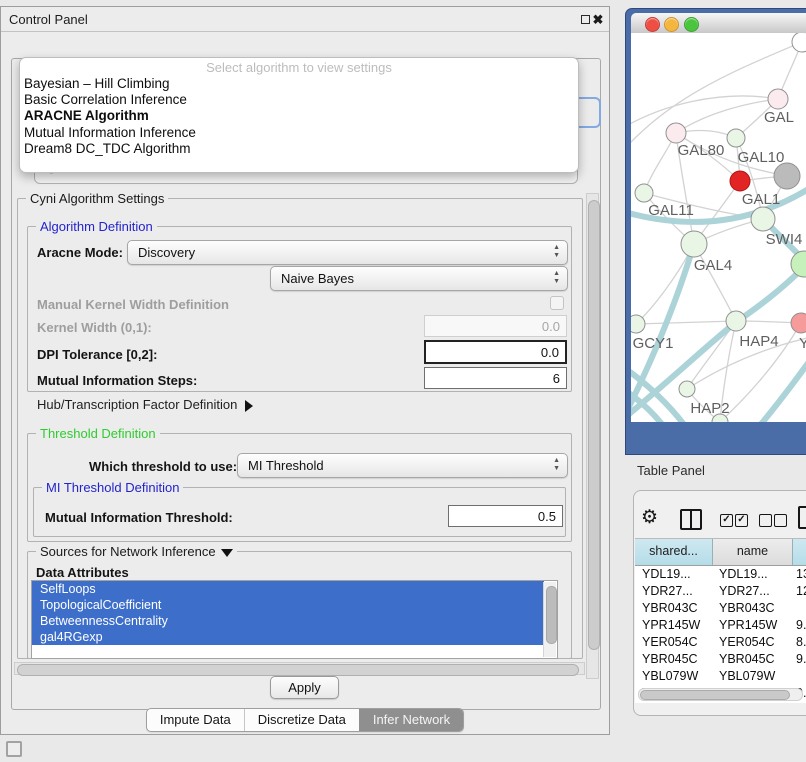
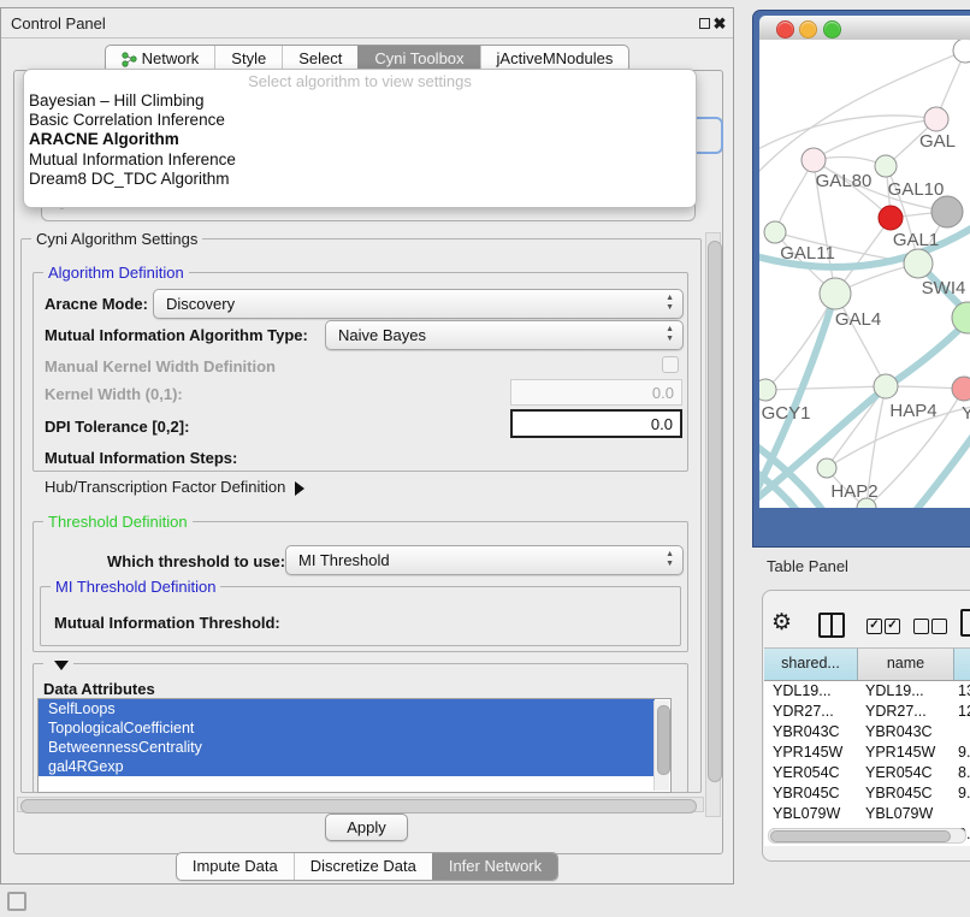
  Control Panel
  ✖
+ Network
+ Style
+ Select
+ Cyni Toolbox
+ jActiveMNodules
  Select algorithm to view settings
  Bayesian – Hill Climbing
  Basic Correlation Inference
  ARACNE Algorithm
  Mutual Information Inference
  Dream8 DC_TDC Algorithm
  Cyni Algorithm Settings
  Algorithm Definition
  Aracne Mode:
  Discovery
+ Mutual Information Algorithm Type:
  Naive Bayes
  Manual Kernel Width Definition
  Kernel Width (0,1):
  0.0
  DPI Tolerance [0,2]:
  0.0
  Mutual Information Steps:
- 6
  Hub/Transcription Factor Definition
  Threshold Definition
  Which threshold to use:
  MI Threshold
  MI Threshold Definition
  Mutual Information Threshold:
- 0.5
- Sources for Network Inference
  Data Attributes
  SelfLoops
  TopologicalCoefficient
  BetweennessCentrality
  gal4RGexp
  Apply
  Impute Data
  Discretize Data
  Infer Network
  GAL
  GAL80
  GAL10
  GAL1
  GAL11
  SWI4
  GAL4
  GCY1
  HAP4
  Y
  HAP2
  Table Panel
  ⚙
  ✓
  ✓
  shared...
  name
  YDL19...
  YDL19...
  YDR27...
  YDR27...
  YBR043C
  YBR043C
  YPR145W
  YPR145W
  9.
  YER054C
  YER054C
  8.
  YBR045C
  YBR045C
  9.
  YBL079W
  YBL079W
